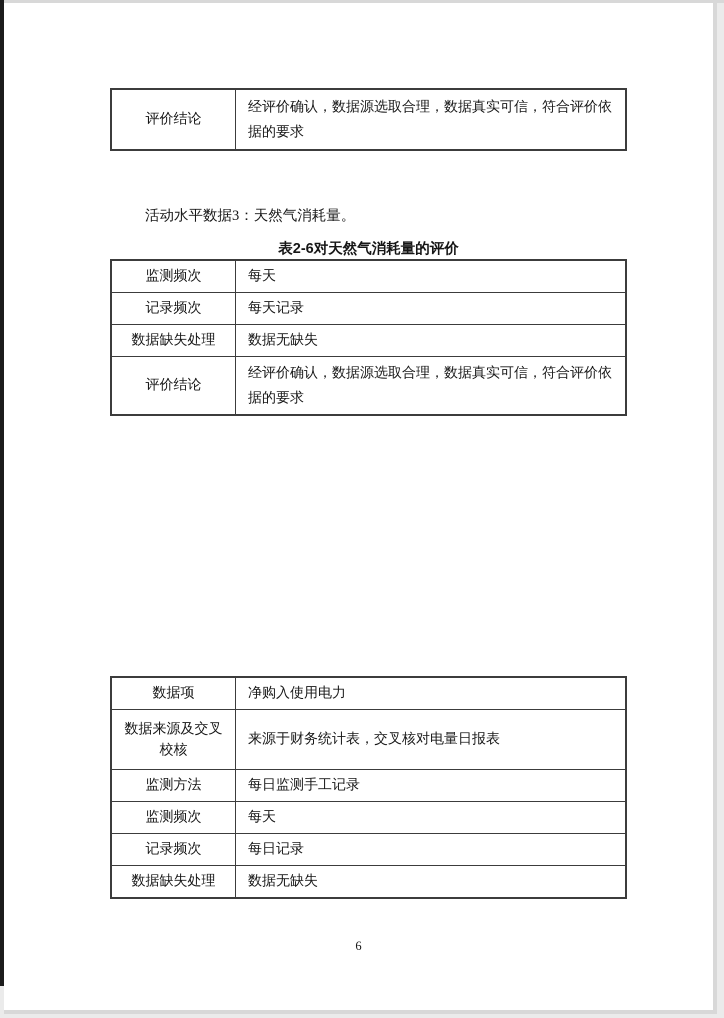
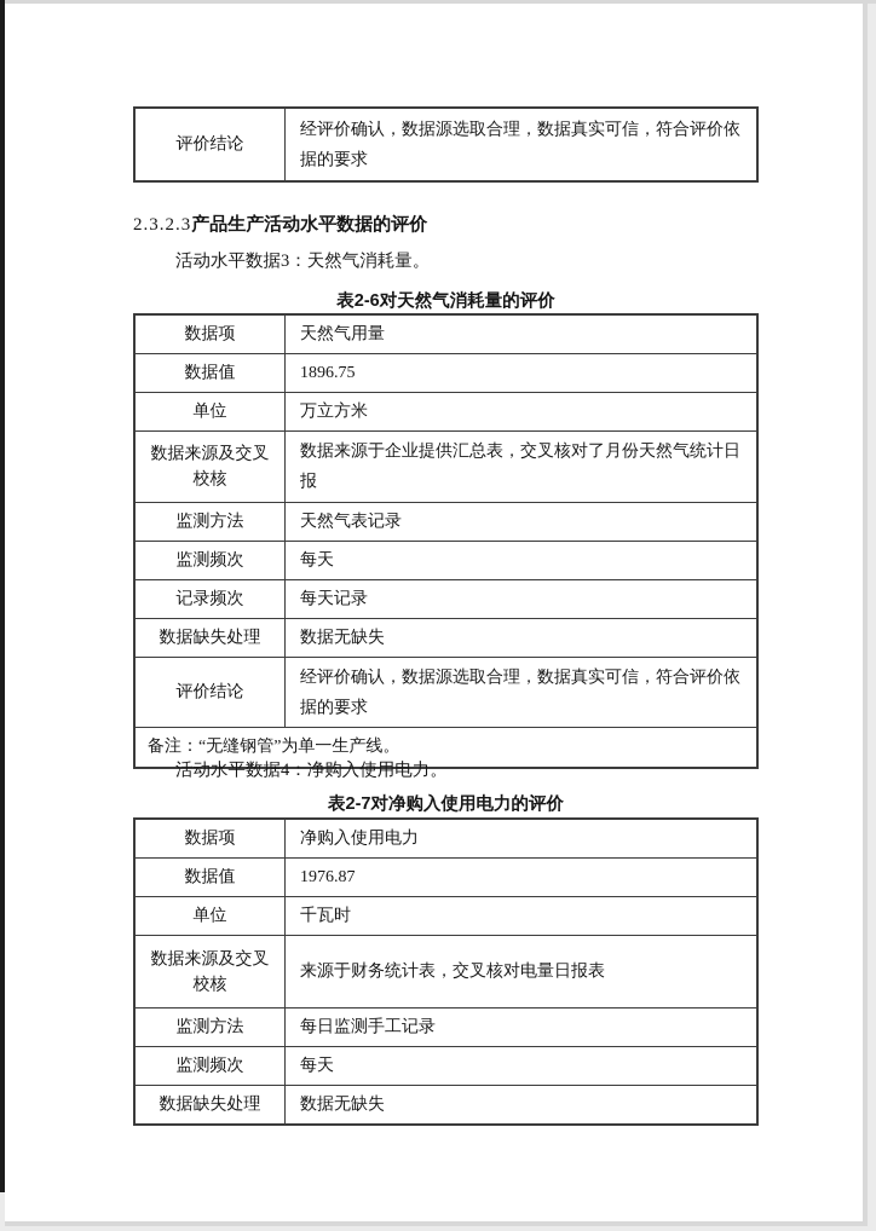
  评价结论	经评价确认，数据源选取合理，数据真实可信，符合评价依据的要求
+ 2.3.2.3产品生产活动水平数据的评价
  活动水平数据3：天然气消耗量。
  表2-6对天然气消耗量的评价
+ 数据项	天然气用量
+ 数据值	1896.75
+ 单位	万立方米
+ 数据来源及交叉校核	数据来源于企业提供汇总表，交叉核对了月份天然气统计日报
+ 监测方法	天然气表记录
  监测频次	每天
  记录频次	每天记录
  数据缺失处理	数据无缺失
  评价结论	经评价确认，数据源选取合理，数据真实可信，符合评价依据的要求
+ 备注：“无缝钢管”为单一生产线。
+ 活动水平数据4：净购入使用电力。
+ 表2-7对净购入使用电力的评价
  数据项	净购入使用电力
+ 数据值	1976.87
+ 单位	千瓦时
  数据来源及交叉校核	来源于财务统计表，交叉核对电量日报表
  监测方法	每日监测手工记录
  监测频次	每天
- 记录频次	每日记录
  数据缺失处理	数据无缺失
- 6
